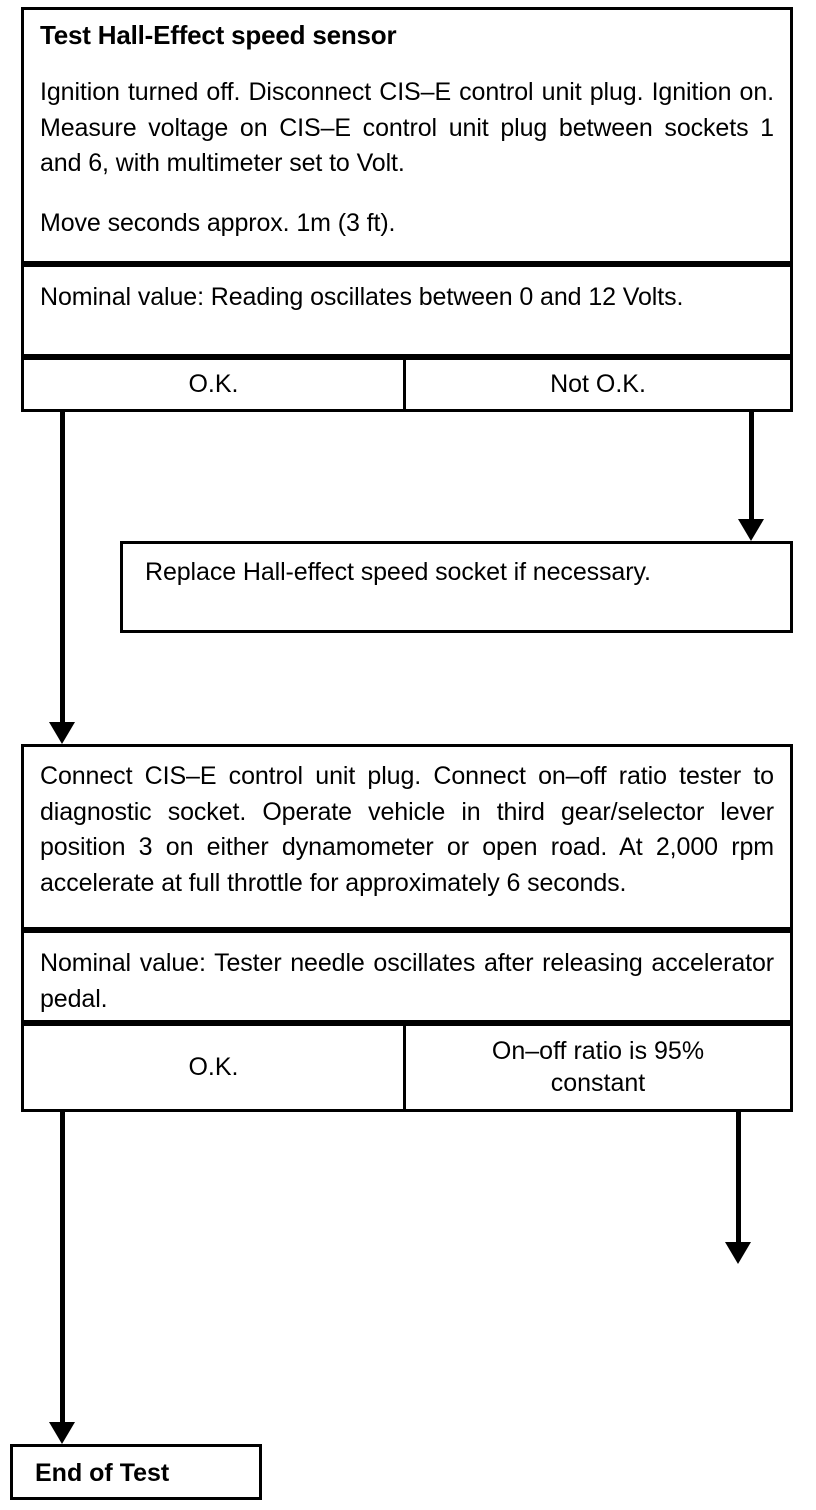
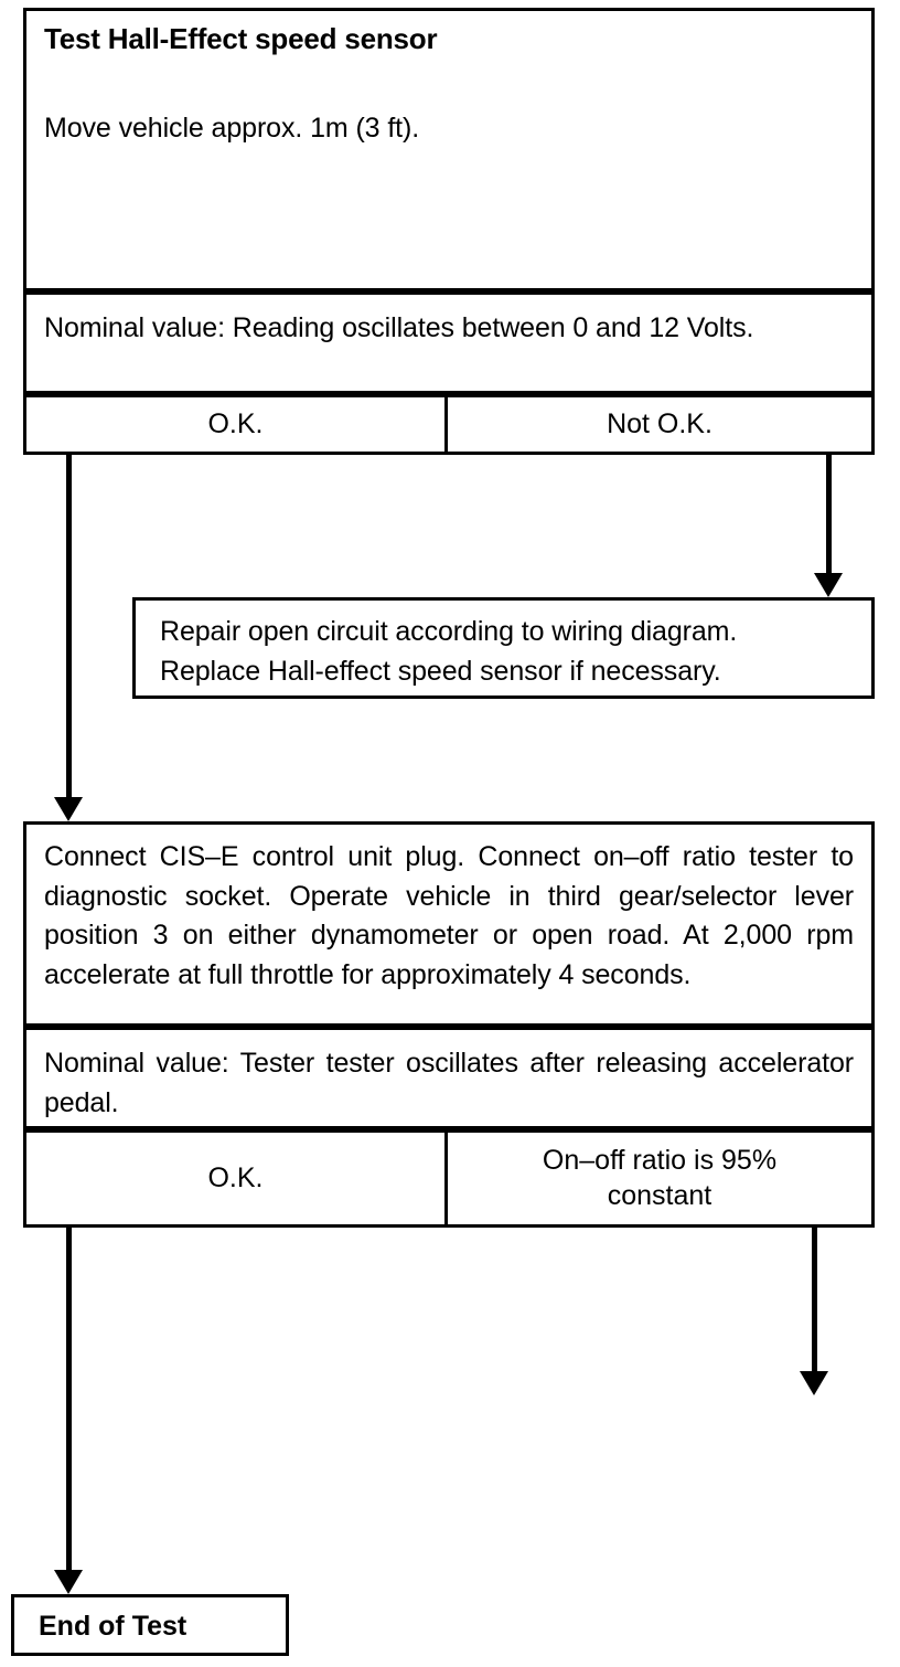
  Test Hall-Effect speed sensor
- Ignition turned off. Disconnect CIS–E control unit plug. Ignition on. Measure voltage on CIS–E control unit plug between sockets 1 and 6, with multimeter set to Volt.
- Move seconds approx. 1m (3 ft).
+ Move vehicle approx. 1m (3 ft).
  Nominal value: Reading oscillates between 0 and 12 Volts.
  O.K.
  Not O.K.
+ Repair open circuit according to wiring diagram.
- Replace Hall-effect speed socket if necessary.
+ Replace Hall-effect speed sensor if necessary.
- Connect CIS–E control unit plug. Connect on–off ratio tester to diagnostic socket. Operate vehicle in third gear/selector lever position 3 on either dynamometer or open road. At 2,000 rpm accelerate at full throttle for approximately 6 seconds.
+ Connect CIS–E control unit plug. Connect on–off ratio tester to diagnostic socket. Operate vehicle in third gear/selector lever position 3 on either dynamometer or open road. At 2,000 rpm accelerate at full throttle for approximately 4 seconds.
- Nominal value: Tester needle oscillates after releasing accelerator pedal.
+ Nominal value: Tester tester oscillates after releasing accelerator pedal.
  O.K.
  On–off ratio is 95%
  constant
  End of Test
